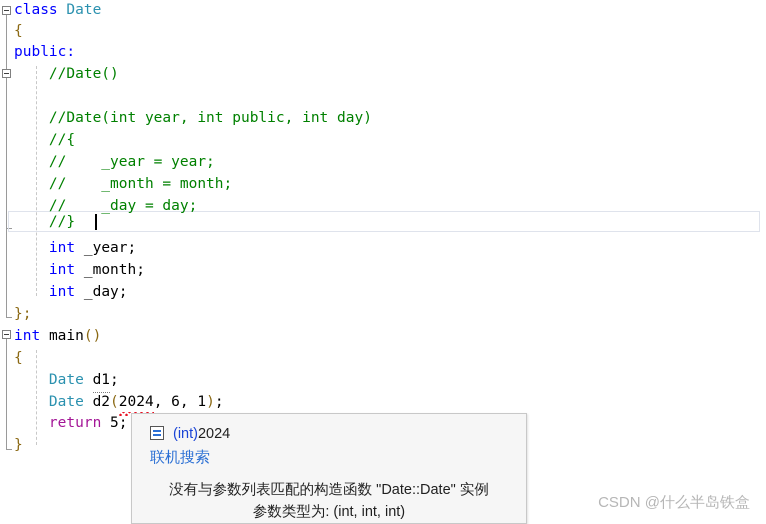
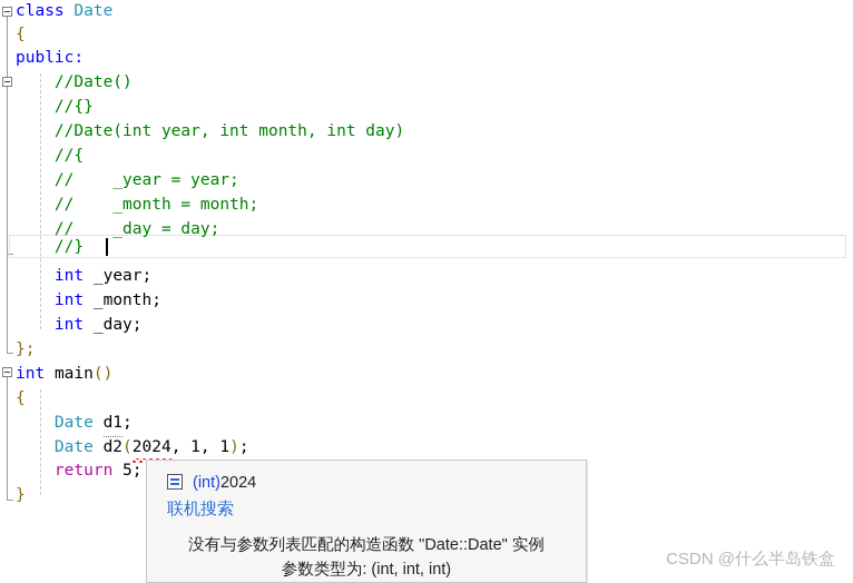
  class Date
  {
  public:
  //Date()
+ //{}
- //Date(int year, int public, int day)
+ //Date(int year, int month, int day)
  //{
  // _year = year;
  // _month = month;
  // _day = day;
  //}
  int _year;
  int _month;
  int _day;
  };
  int main()
  {
  Date d1;
- Date d2(2024, 6, 1);
+ Date d2(2024, 1, 1);
  return 5;
  }
  (int)2024
  联机搜索
  没有与参数列表匹配的构造函数 "Date::Date" 实例
  参数类型为: (int, int, int)
  CSDN @什么半岛铁盒
